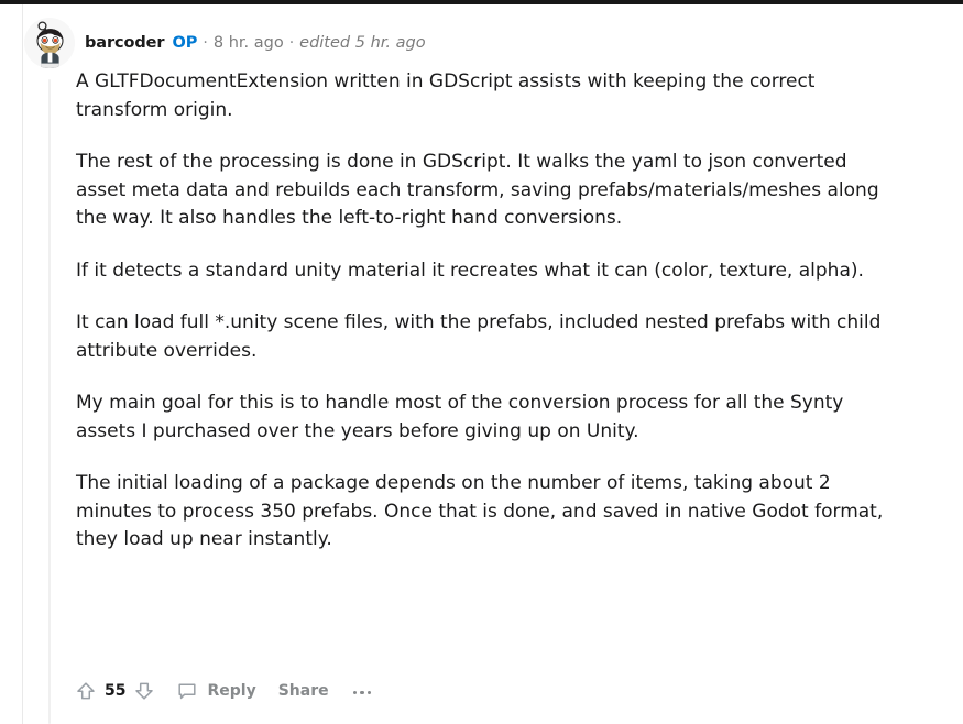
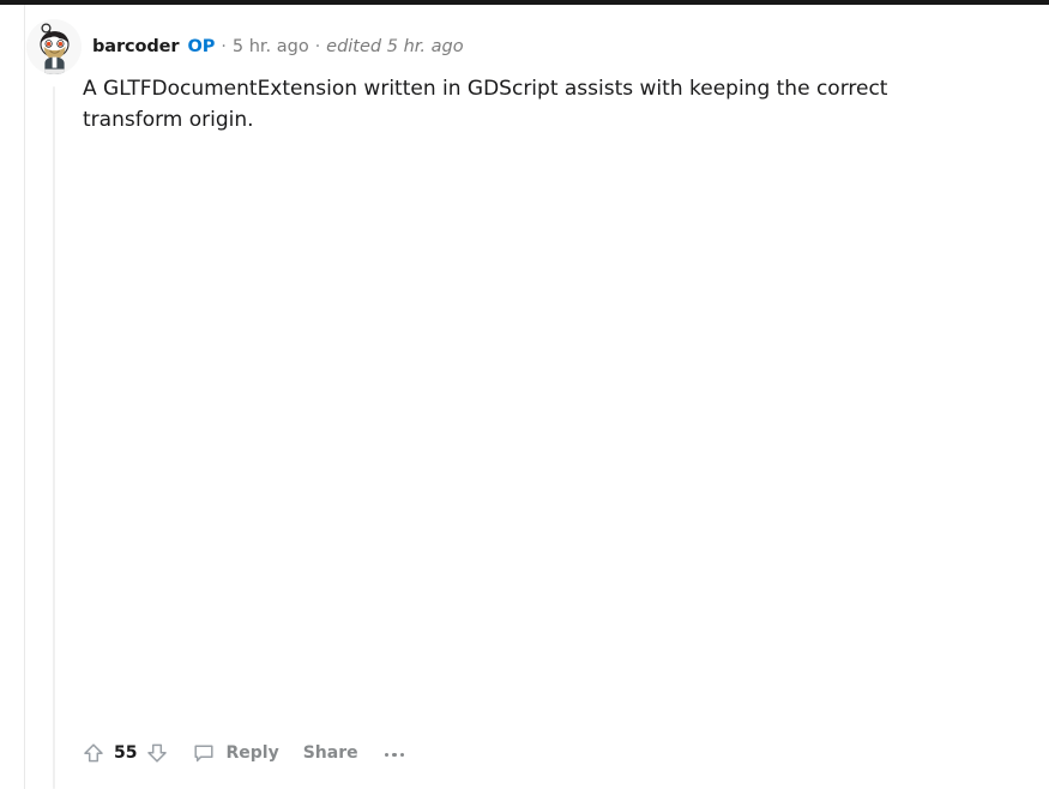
  barcoder
  OP
  ·
- 8 hr. ago
+ 5 hr. ago
  ·
  edited 5 hr. ago
  A GLTFDocumentExtension written in GDScript assists with keeping the correct transform origin.
- The rest of the processing is done in GDScript. It walks the yaml to json converted asset meta data and rebuilds each transform, saving prefabs/materials/meshes along the way. It also handles the left-to-right hand conversions.
- If it detects a standard unity material it recreates what it can (color, texture, alpha).
- It can load full *.unity scene files, with the prefabs, included nested prefabs with child attribute overrides.
- My main goal for this is to handle most of the conversion process for all the Synty assets I purchased over the years before giving up on Unity.
- The initial loading of a package depends on the number of items, taking about 2 minutes to process 350 prefabs. Once that is done, and saved in native Godot format, they load up near instantly.
  55
  Reply
  Share
